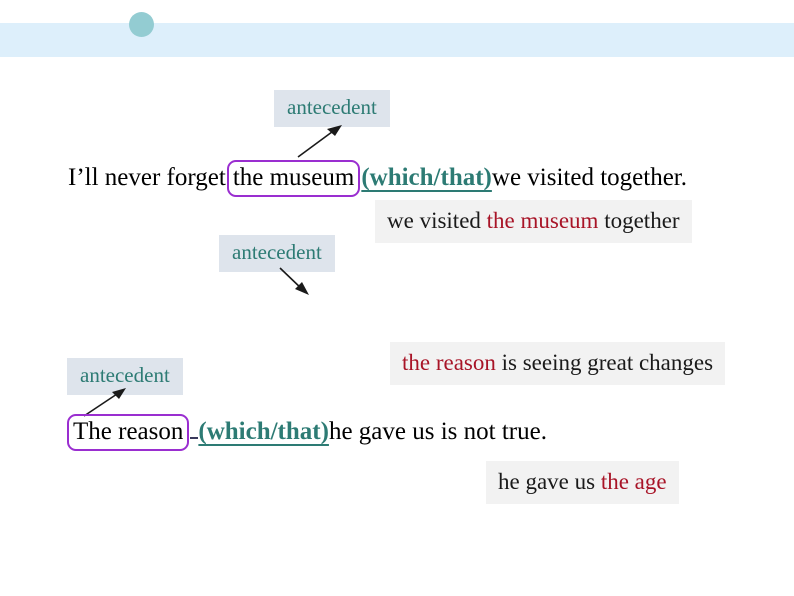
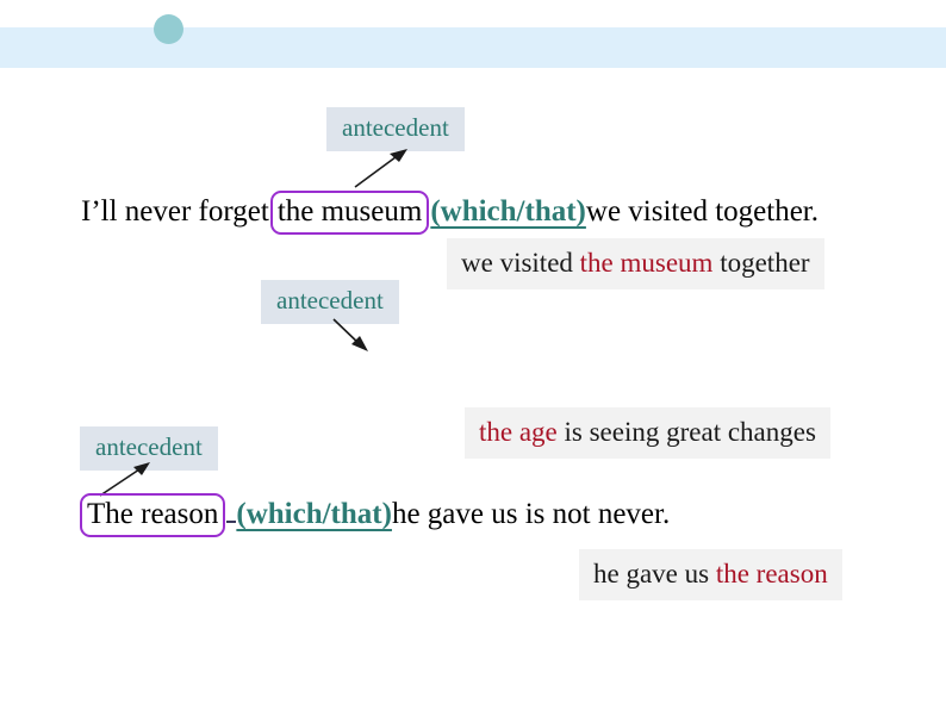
  antecedent
  I’ll never forget the museum (which/that)we visited together.
  we visited the museum together
  antecedent
- the reason is seeing great changes
+ the age is seeing great changes
  antecedent
- The reason (which/that)he gave us is not true.
+ The reason (which/that)he gave us is not never.
- he gave us the age
+ he gave us the reason
